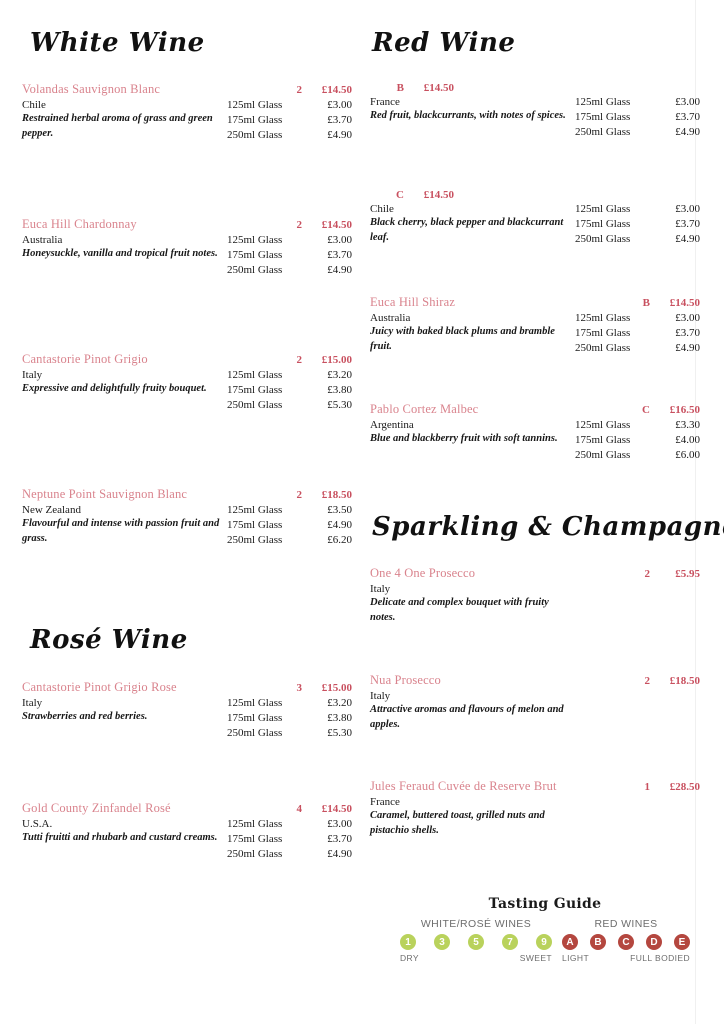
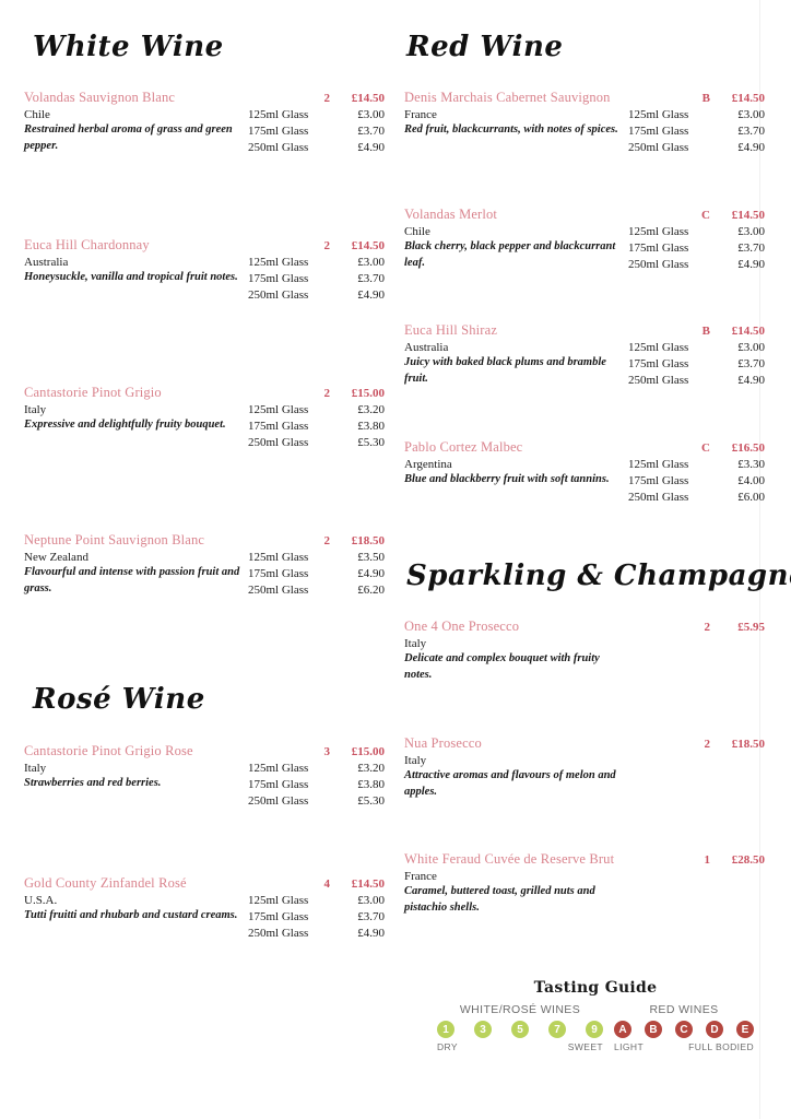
  White Wine
  Volandas Sauvignon Blanc
  2
  £14.50
  Chile
  Restrained herbal aroma of grass and green pepper.
  125ml Glass
  £3.00
  175ml Glass
  £3.70
  250ml Glass
  £4.90
  Euca Hill Chardonnay
  2
  £14.50
  Australia
  Honeysuckle, vanilla and tropical fruit notes.
  125ml Glass
  £3.00
  175ml Glass
  £3.70
  250ml Glass
  £4.90
  Cantastorie Pinot Grigio
  2
  £15.00
  Italy
  Expressive and delightfully fruity bouquet.
  125ml Glass
  £3.20
  175ml Glass
  £3.80
  250ml Glass
  £5.30
  Neptune Point Sauvignon Blanc
  2
  £18.50
  New Zealand
  Flavourful and intense with passion fruit and grass.
  125ml Glass
  £3.50
  175ml Glass
  £4.90
  250ml Glass
  £6.20
  Rosé Wine
  Cantastorie Pinot Grigio Rose
  3
  £15.00
  Italy
  Strawberries and red berries.
  125ml Glass
  £3.20
  175ml Glass
  £3.80
  250ml Glass
  £5.30
  Gold County Zinfandel Rosé
  4
  £14.50
  U.S.A.
  Tutti fruitti and rhubarb and custard creams.
  125ml Glass
  £3.00
  175ml Glass
  £3.70
  250ml Glass
  £4.90
  Red Wine
+ Denis Marchais Cabernet Sauvignon
  B
  £14.50
  France
  Red fruit, blackcurrants, with notes of spices.
  125ml Glass
  £3.00
  175ml Glass
  £3.70
  250ml Glass
  £4.90
+ Volandas Merlot
  C
  £14.50
  Chile
  Black cherry, black pepper and blackcurrant leaf.
  125ml Glass
  £3.00
  175ml Glass
  £3.70
  250ml Glass
  £4.90
  Euca Hill Shiraz
  B
  £14.50
  Australia
  Juicy with baked black plums and bramble fruit.
  125ml Glass
  £3.00
  175ml Glass
  £3.70
  250ml Glass
  £4.90
  Pablo Cortez Malbec
  C
  £16.50
  Argentina
  Blue and blackberry fruit with soft tannins.
  125ml Glass
  £3.30
  175ml Glass
  £4.00
  250ml Glass
  £6.00
  Sparkling & Champagn
  One 4 One Prosecco
  2
  £5.95
  Italy
  Delicate and complex bouquet with fruity notes.
  Nua Prosecco
  2
  £18.50
  Italy
  Attractive aromas and flavours of melon and apples.
- Jules Feraud Cuvée de Reserve Brut
+ White Feraud Cuvée de Reserve Brut
  1
  £28.50
  France
  Caramel, buttered toast, grilled nuts and pistachio shells.
  Tasting Guide
  WHITE/ROSÉ WINES
  1
  3
  5
  7
  9
  DRY
  SWEET
  RED WINES
  A
  B
  C
  D
  E
  LIGHT
  FULL BODIED
